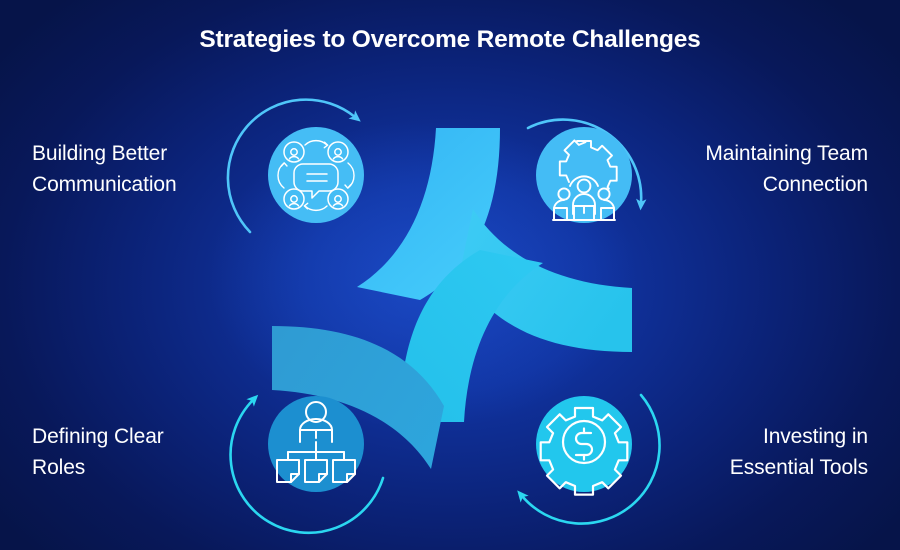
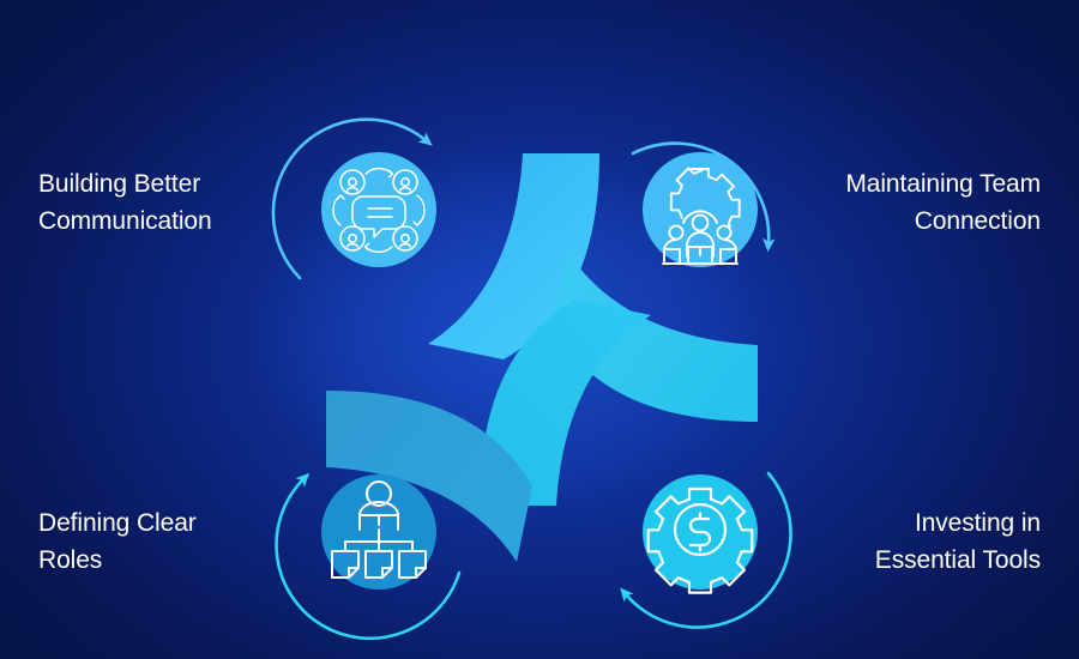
- Strategies to Overcome Remote Challenges
  Building Better
  Communication
  Maintaining Team
  Connection
  Defining Clear
  Roles
  Investing in
  Essential Tools
